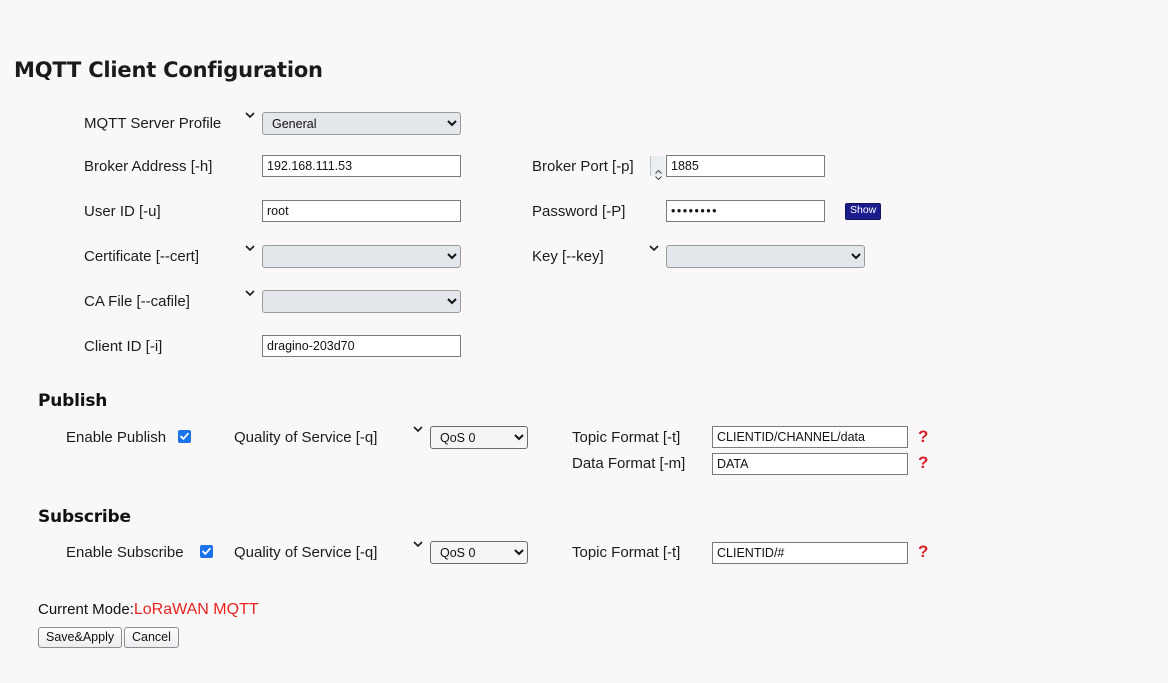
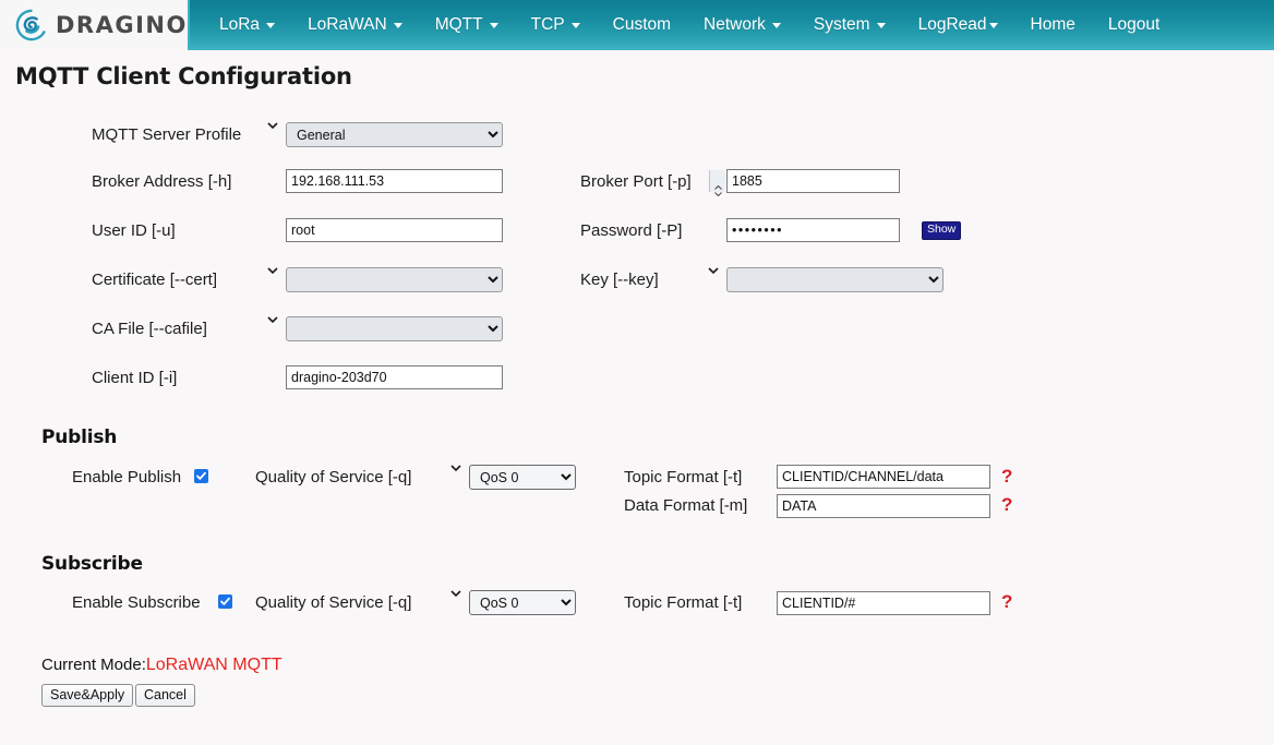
+ DRAGINO
+ LoRa
+ LoRaWAN
+ MQTT
+ TCP
+ Custom
+ Network
+ System
+ LogRead
+ Home
+ Logout
  MQTT Client Configuration
  MQTT Server Profile
  General
  Broker Address [-h]
  192.168.111.53
  Broker Port [-p]
  1885
  User ID [-u]
  root
  Password [-P]
  ••••••••
  Show
  Certificate [--cert]
  Key [--key]
  CA File [--cafile]
  Client ID [-i]
  dragino-203d70
  Publish
  Enable Publish
  Quality of Service [-q]
  QoS 0
  Topic Format [-t]
  CLIENTID/CHANNEL/data
  ?
  Data Format [-m]
  DATA
  ?
  Subscribe
  Enable Subscribe
  Quality of Service [-q]
  QoS 0
  Topic Format [-t]
  CLIENTID/#
  ?
  Current Mode:LoRaWAN MQTT
  Save&Apply
  Cancel
